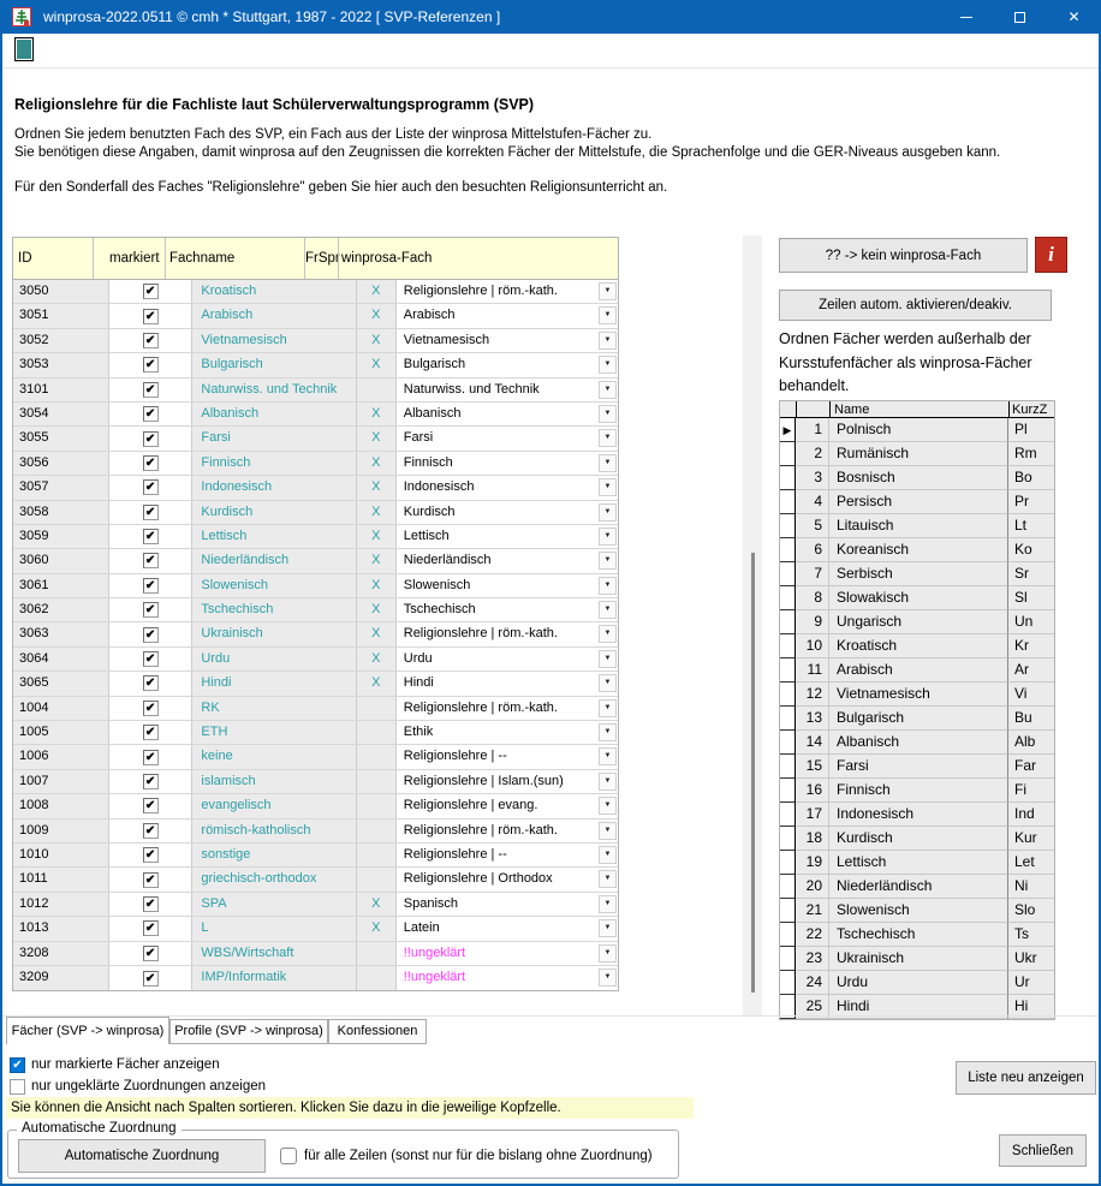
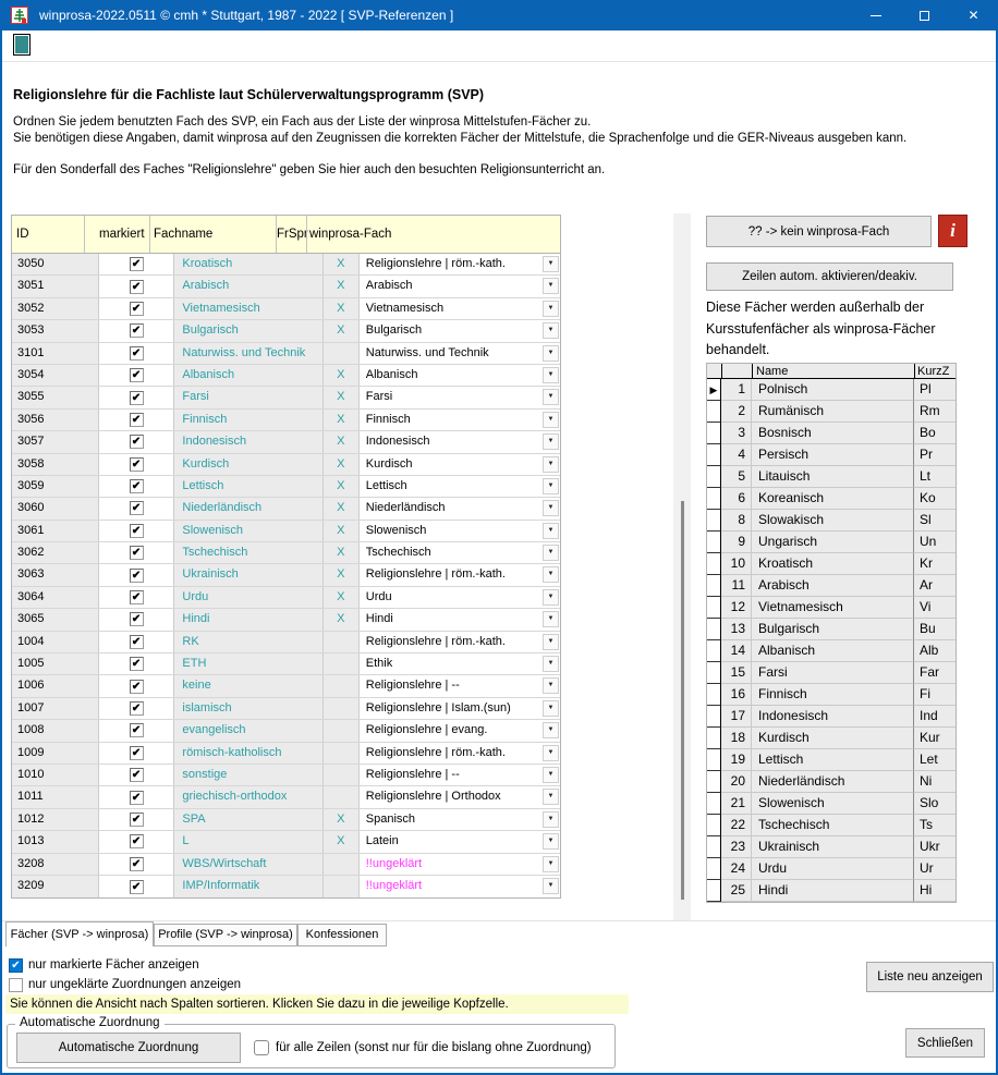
  winprosa-2022.0511 © cmh * Stuttgart, 1987 - 2022 [ SVP-Referenzen ]
  ✕
  Religionslehre für die Fachliste laut Schülerverwaltungsprogramm (SVP)
  Ordnen Sie jedem benutzten Fach des SVP, ein Fach aus der Liste der winprosa Mittelstufen-Fächer zu.
  Sie benötigen diese Angaben, damit winprosa auf den Zeugnissen die korrekten Fächer der Mittelstufe, die Sprachenfolge und die GER-Niveaus ausgeben kann.
  Für den Sonderfall des Faches "Religionslehre" geben Sie hier auch den besuchten Religionsunterricht an.
  ID
  markiert
  Fachname
  FrSp
  winprosa-Fach
  3050
  ✔
  Kroatisch
  X
  Religionslehre | röm.-kath.
  3051
  ✔
  Arabisch
  X
  Arabisch
  3052
  ✔
  Vietnamesisch
  X
  Vietnamesisch
  3053
  ✔
  Bulgarisch
  X
  Bulgarisch
  3101
  ✔
  Naturwiss. und Technik
  Naturwiss. und Technik
  3054
  ✔
  Albanisch
  X
  Albanisch
  3055
  ✔
  Farsi
  X
  Farsi
  3056
  ✔
  Finnisch
  X
  Finnisch
  3057
  ✔
  Indonesisch
  X
  Indonesisch
  3058
  ✔
  Kurdisch
  X
  Kurdisch
  3059
  ✔
  Lettisch
  X
  Lettisch
  3060
  ✔
  Niederländisch
  X
  Niederländisch
  3061
  ✔
  Slowenisch
  X
  Slowenisch
  3062
  ✔
  Tschechisch
  X
  Tschechisch
  3063
  ✔
  Ukrainisch
  X
  Religionslehre | röm.-kath.
  3064
  ✔
  Urdu
  X
  Urdu
  3065
  ✔
  Hindi
  X
  Hindi
  1004
  ✔
  RK
  Religionslehre | röm.-kath.
  1005
  ✔
  ETH
  Ethik
  1006
  ✔
  keine
  Religionslehre | --
  1007
  ✔
  islamisch
  Religionslehre | Islam.(sun)
  1008
  ✔
  evangelisch
  Religionslehre | evang.
  1009
  ✔
  römisch-katholisch
  Religionslehre | röm.-kath.
  1010
  ✔
  sonstige
  Religionslehre | --
  1011
  ✔
  griechisch-orthodox
  Religionslehre | Orthodox
  1012
  ✔
  SPA
  X
  Spanisch
  1013
  ✔
  L
  X
  Latein
  3208
  ✔
  WBS/Wirtschaft
  !!ungeklärt
  3209
  ✔
  IMP/Informatik
  !!ungeklärt
  ?? -> kein winprosa-Fach
  i
  Zeilen autom. aktivieren/deakiv.
- Ordnen Fächer werden außerhalb der Kursstufenfächer als winprosa-Fächer behandelt.
+ Diese Fächer werden außerhalb der Kursstufenfächer als winprosa-Fächer behandelt.
  Name
  KurzZ
  ▶
  1
  Polnisch
  Pl
  2
  Rumänisch
  Rm
  3
  Bosnisch
  Bo
  4
  Persisch
  Pr
  5
  Litauisch
  Lt
  6
  Koreanisch
  Ko
- 7
- Serbisch
- Sr
  8
  Slowakisch
  Sl
  9
  Ungarisch
  Un
  10
  Kroatisch
  Kr
  11
  Arabisch
  Ar
  12
  Vietnamesisch
  Vi
  13
  Bulgarisch
  Bu
  14
  Albanisch
  Alb
  15
  Farsi
  Far
  16
  Finnisch
  Fi
  17
  Indonesisch
  Ind
  18
  Kurdisch
  Kur
  19
  Lettisch
  Let
  20
  Niederländisch
  Ni
  21
  Slowenisch
  Slo
  22
  Tschechisch
  Ts
  23
  Ukrainisch
  Ukr
  24
  Urdu
  Ur
  25
  Hindi
  Hi
  Fächer (SVP -> winprosa)
  Profile (SVP -> winprosa)
  Konfessionen
  ✔
  nur markierte Fächer anzeigen
  nur ungeklärte Zuordnungen anzeigen
  Sie können die Ansicht nach Spalten sortieren. Klicken Sie dazu in die jeweilige Kopfzelle.
  Automatische Zuordnung
  Automatische Zuordnung
  für alle Zeilen (sonst nur für die bislang ohne Zuordnung)
  Liste neu anzeigen
  Schließen
